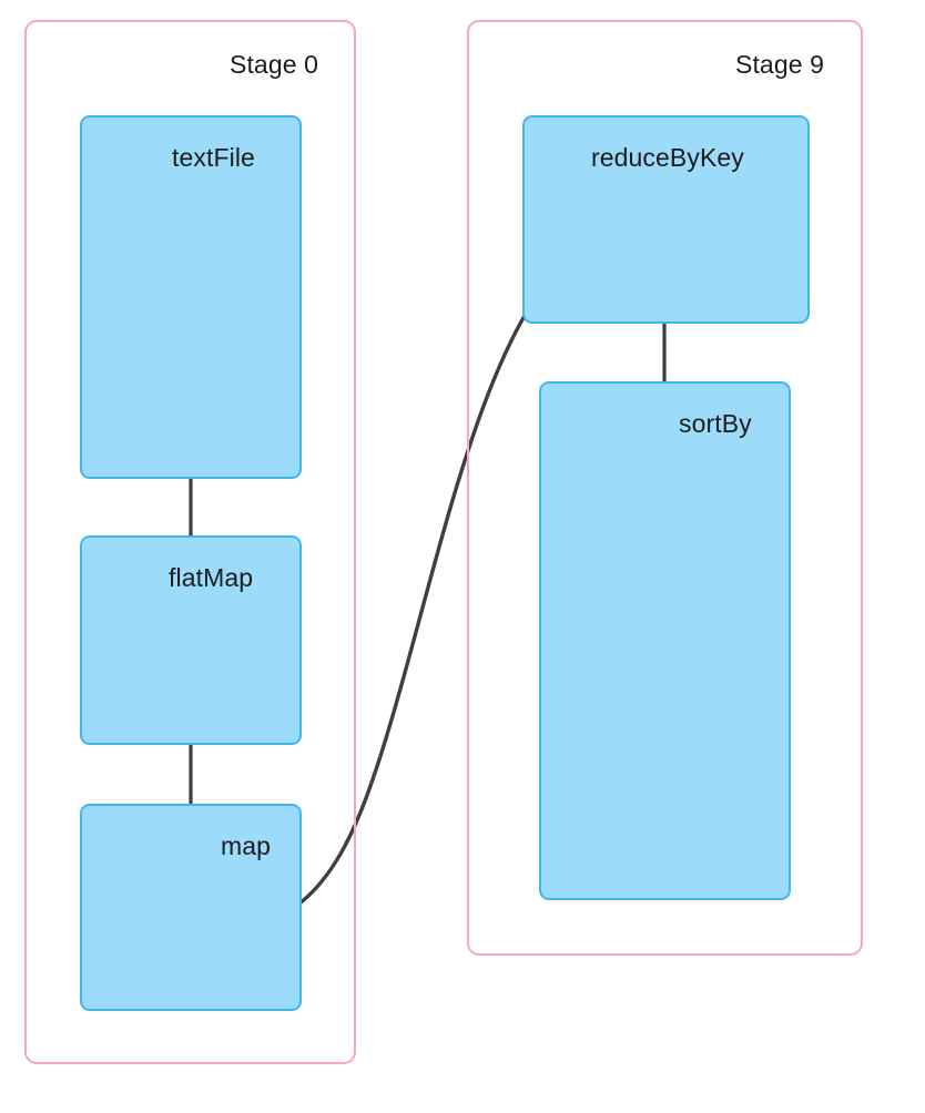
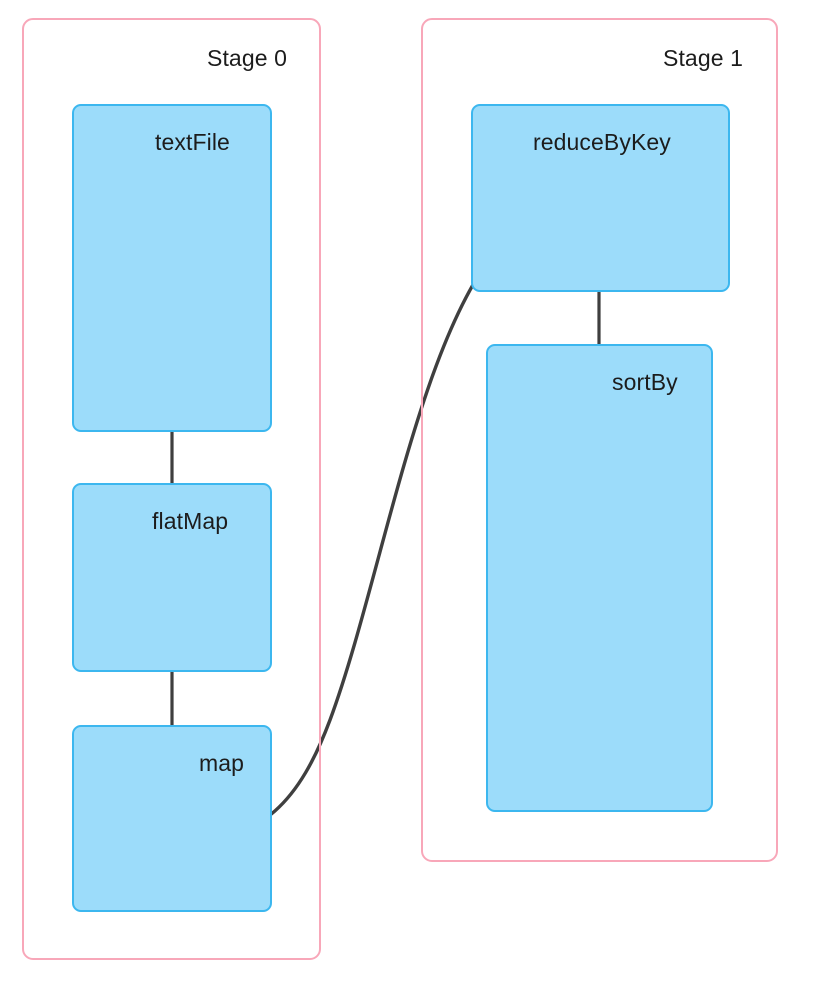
  Stage 0
  textFile
  flatMap
  map
- Stage 9
+ Stage 1
  reduceByKey
  sortBy
